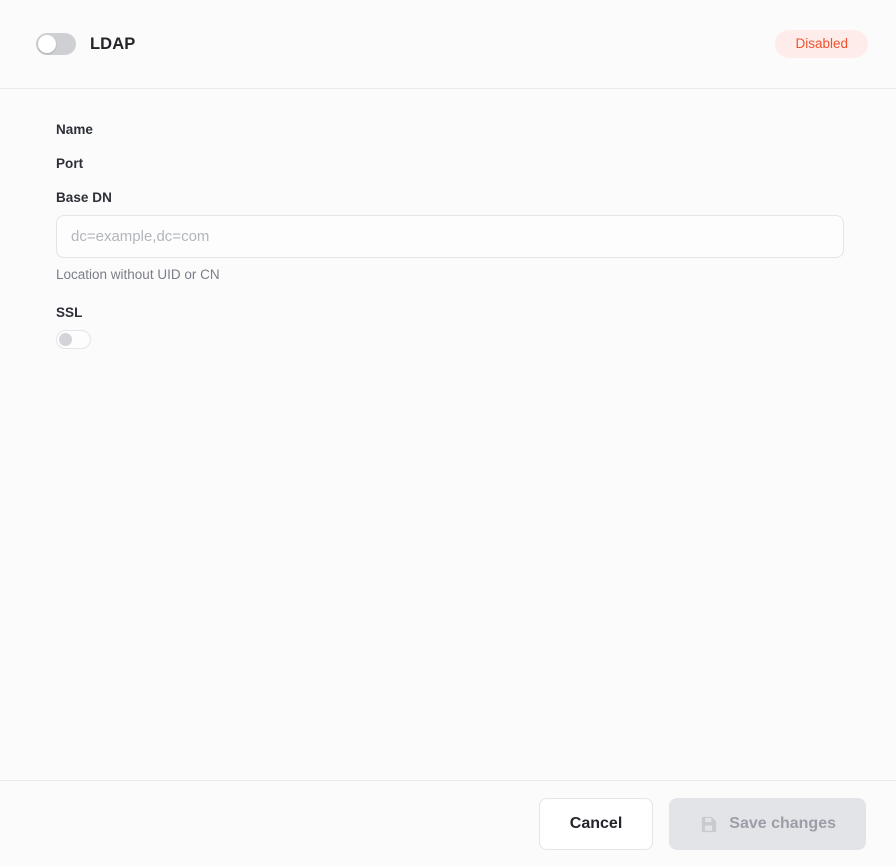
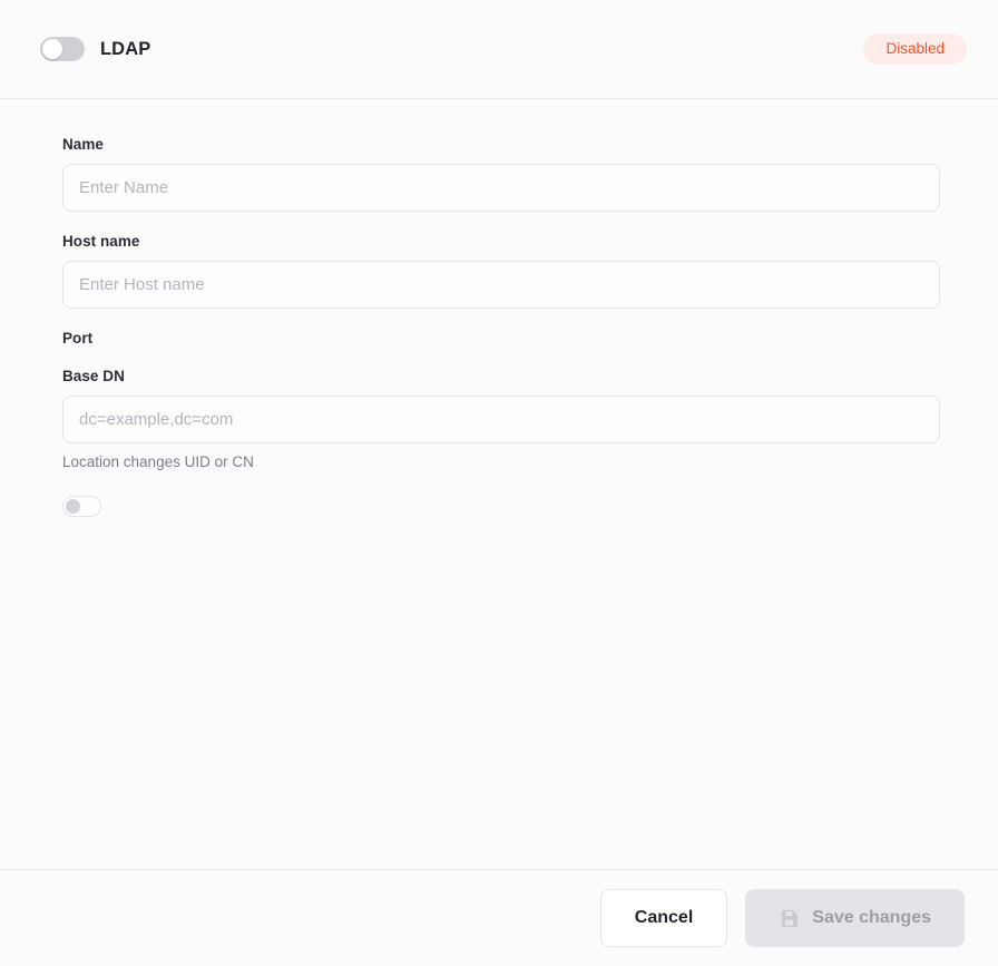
  LDAP
  Disabled
  Name
+ Enter Name
+ Host name
+ Enter Host name
  Port
  Base DN
  dc=example,dc=com
- Location without UID or CN
+ Location changes UID or CN
- SSL
  Cancel
  Save changes
